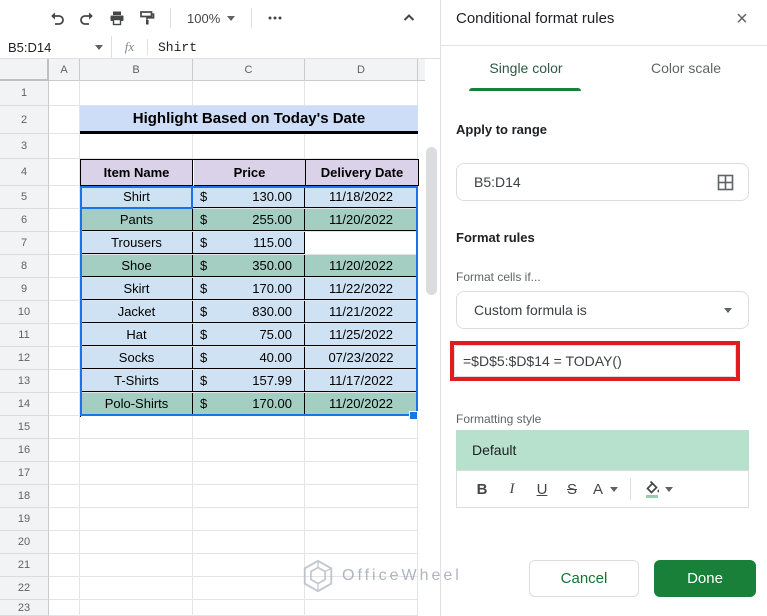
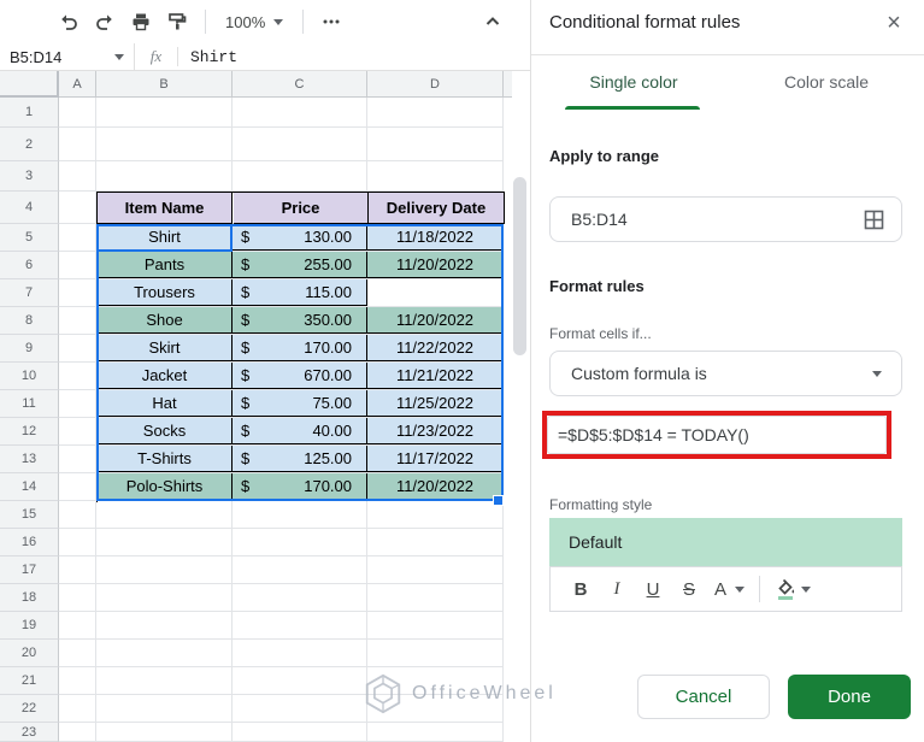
  100%
  B5:D14
  fx
  Shirt
  A
  B
  C
  D
  1
  2
  3
  4
  5
  6
  7
  8
  9
  10
  11
  12
  13
  14
  15
  16
  17
  18
  19
  20
  21
  22
  23
- Highlight Based on Today's Date
  Item Name
  Price
  Delivery Date
  Shirt
  $
  130.00
  11/18/2022
  Pants
  $
  255.00
  11/20/2022
  Trousers
  $
  115.00
  Shoe
  $
  350.00
  11/20/2022
  Skirt
  $
  170.00
  11/22/2022
  Jacket
  $
- 830.00
+ 670.00
  11/21/2022
  Hat
  $
  75.00
  11/25/2022
  Socks
  $
  40.00
- 07/23/2022
+ 11/23/2022
  T-Shirts
  $
- 157.99
+ 125.00
  11/17/2022
  Polo-Shirts
  $
  170.00
  11/20/2022
  Conditional format rules
  ×
  Single color
  Color scale
  Apply to range
  B5:D14
  Format rules
  Format cells if...
  Custom formula is
  =$D$5:$D$14 = TODAY()
  Formatting style
  Default
  B
  I
  U
  S
  A
  Cancel
  Done
  OfficeWheel
